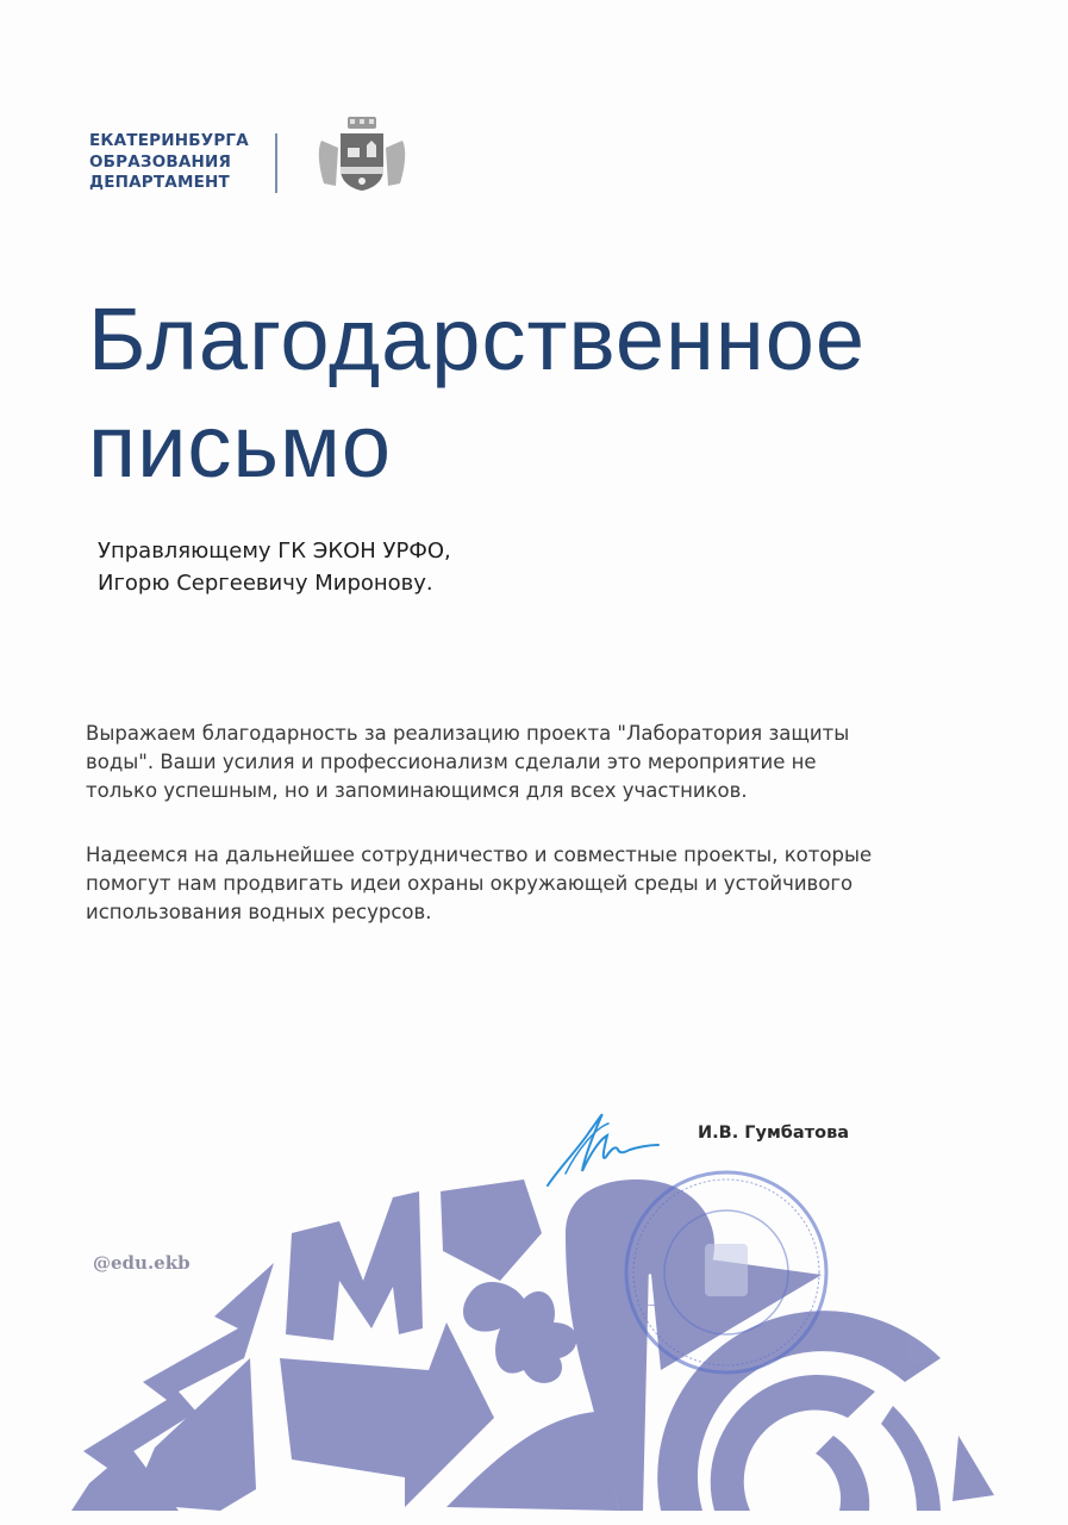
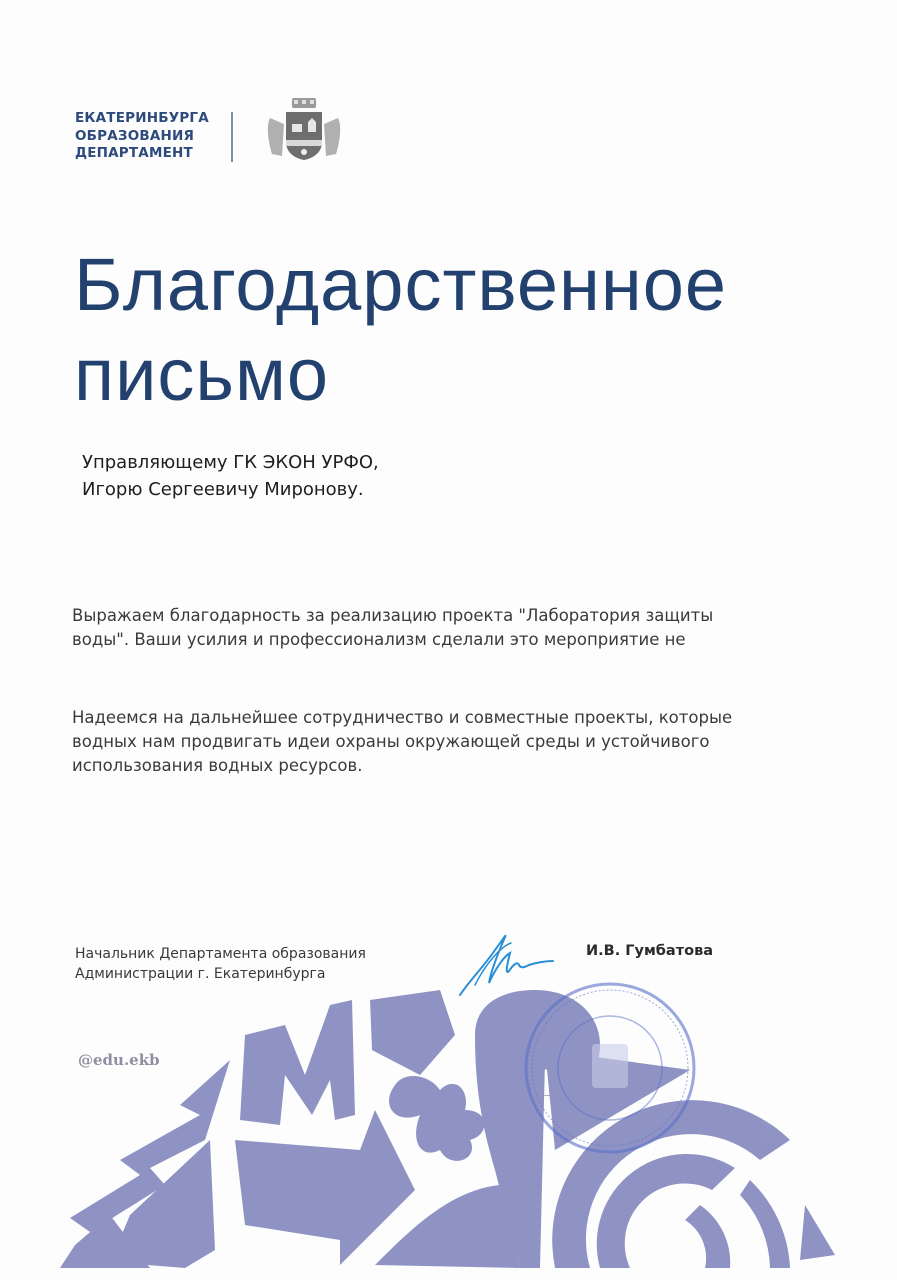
  ЕКАТЕРИНБУРГА
  ОБРАЗОВАНИЯ
  ДЕПАРТАМЕНТ
  Благодарственное
  письмо
  Управляющему ГК ЭКОН УРФО,
  Игорю Сергеевичу Миронову.
  Выражаем благодарность за реализацию проекта "Лаборатория защиты
  воды". Ваши усилия и профессионализм сделали это мероприятие не
- только успешным, но и запоминающимся для всех участников.
  Надеемся на дальнейшее сотрудничество и совместные проекты, которые
- помогут нам продвигать идеи охраны окружающей среды и устойчивого
+ водных нам продвигать идеи охраны окружающей среды и устойчивого
  использования водных ресурсов.
+ Начальник Департамента образования
+ Администрации г. Екатеринбурга
  И.В. Гумбатова
  @edu.ekb
